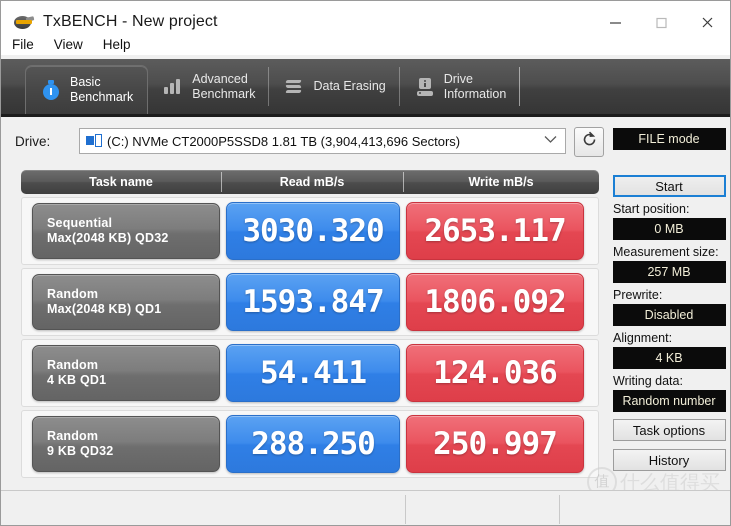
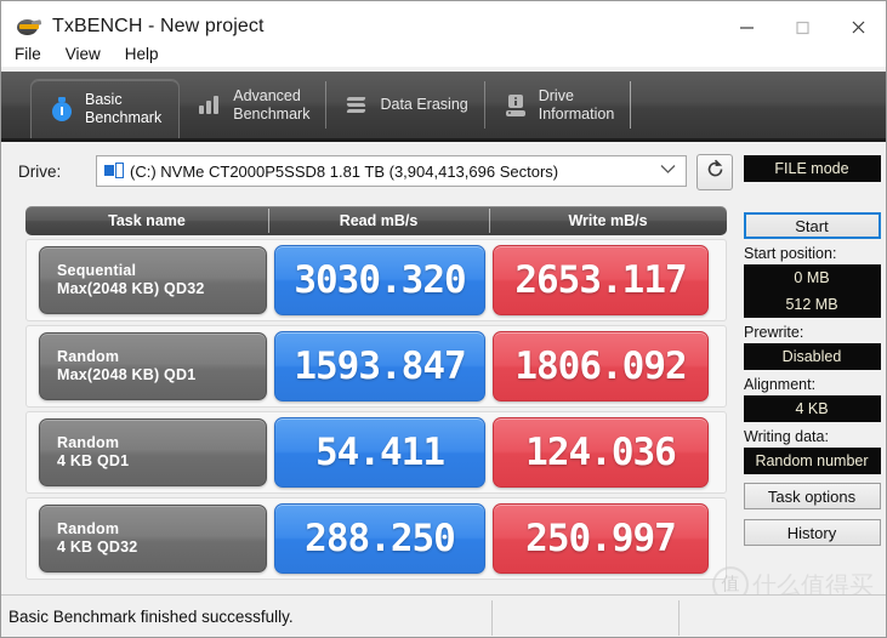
  TxBENCH - New project
  File
  View
  Help
  Basic
  Benchmark
  Advanced
  Benchmark
  Data Erasing
  Drive
  Information
  Drive:
  (C:) NVMe CT2000P5SSD8 1.81 TB (3,904,413,696 Sectors)
  Task name
  Read mB/s
  Write mB/s
  Sequential
  Max(2048 KB) QD32
  3030.320
  2653.117
  Random
  Max(2048 KB) QD1
  1593.847
  1806.092
  Random
  4 KB QD1
  54.411
  124.036
  Random
- 9 KB QD32
+ 4 KB QD32
  288.250
  250.997
  FILE mode
  Start
  Start position:
  0 MB
- Measurement size:
- 257 MB
+ 512 MB
  Prewrite:
  Disabled
  Alignment:
  4 KB
  Writing data:
  Random number
  Task options
  History
  值
  什么值得买
+ Basic Benchmark finished successfully.
